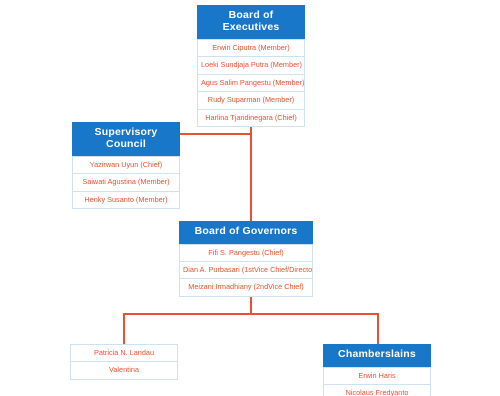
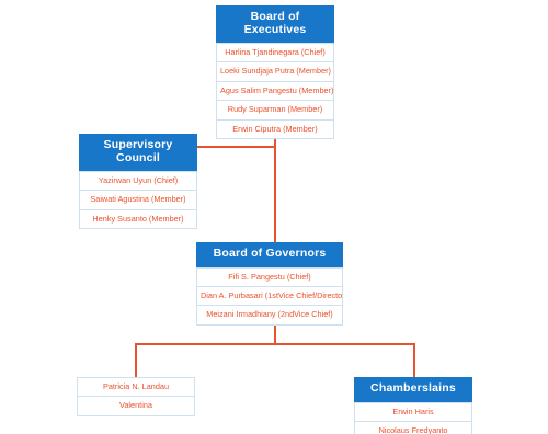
  Board of Executives
- Erwin Ciputra (Member)
+ Harlina Tjandinegara (Chief)
  Loeki Sundjaja Putra (Member)
  Agus Salim Pangestu (Member)
  Rudy Suparman (Member)
- Harlina Tjandinegara (Chief)
+ Erwin Ciputra (Member)
  Supervisory Council
  Yazirwan Uyun (Chief)
  Saiwati Agustina (Member)
  Henky Susanto (Member)
  Board of Governors
  Fifi S. Pangestu (Chief)
  Dian A. Purbasari (1stVice Chief/Directo
  Meizani Irmadhiany (2ndVice Chief)
  Patricia N. Landau
  Valentina
  Chamberslains
  Erwin Haris
  Nicolaus Fredyanto
